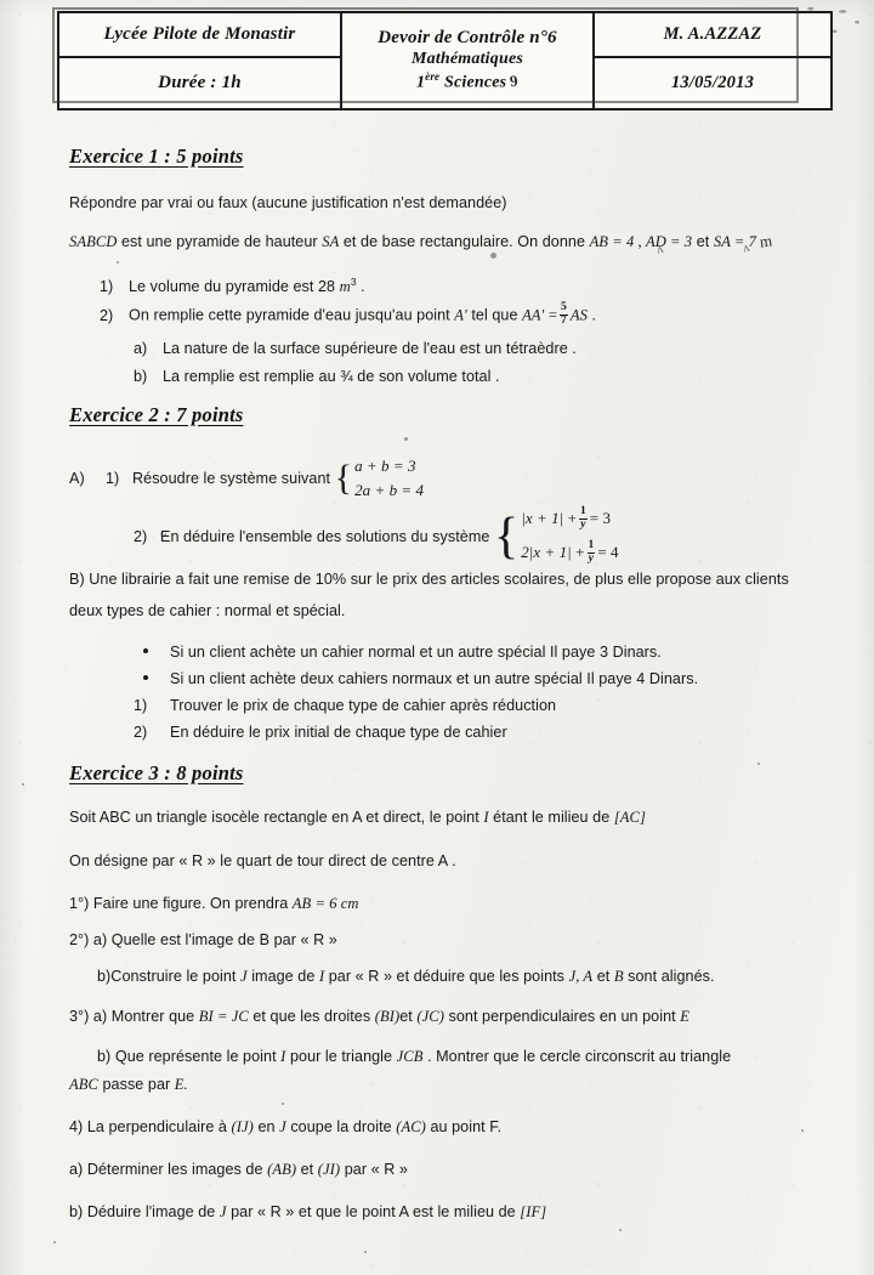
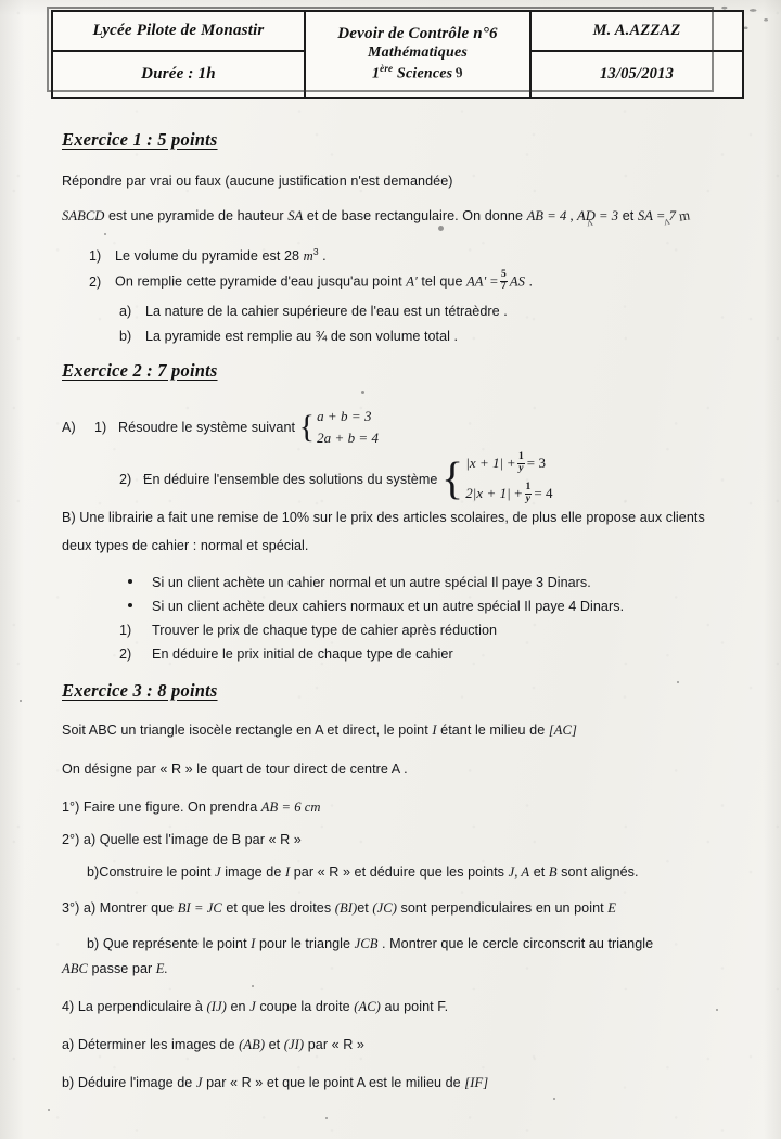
  Durée : 1h	13/05/2013
  Exercice 1 : 5 points
  Répondre par vrai ou faux (aucune justification n'est demandée)
  1) Le volume du pyramide est 28 m3 .
  2) On remplie cette pyramide d'eau jusqu'au point A' tel que AA' =
  5
  7
  AS .
- a) La nature de la surface supérieure de l'eau est un tétraèdre .
+ a) La nature de la cahier supérieure de l'eau est un tétraèdre .
- b) La remplie est remplie au ¾ de son volume total .
+ b) La pyramide est remplie au ¾ de son volume total .
  Exercice 2 : 7 points
  A) 1) Résoudre le système suivant
  {
  a + b = 3
  2a + b = 4
  2) En déduire l'ensemble des solutions du système
  {
  |x + 1| +
  1
  y
  = 3
  2|x + 1| +
  1
  y
  = 4
  ʼʻ
  B) Une librairie a fait une remise de 10% sur le prix des articles scolaires, de plus elle propose aux clients
  deux types de cahier : normal et spécial.
  Si un client achète un cahier normal et un autre spécial Il paye 3 Dinars.
  Si un client achète deux cahiers normaux et un autre spécial Il paye 4 Dinars.
  1) Trouver le prix de chaque type de cahier après réduction
  2) En déduire le prix initial de chaque type de cahier
  Exercice 3 : 8 points
  Soit ABC un triangle isocèle rectangle en A et direct, le point I étant le milieu de [AC]
  On désigne par « R » le quart de tour direct de centre A .
  1°) Faire une figure. On prendra AB = 6 cm
  2°) a) Quelle est l'image de B par « R »
  b)Construire le point J image de I par « R » et déduire que les points J, A et B sont alignés.
  3°) a) Montrer que BI = JC et que les droites (BI)et (JC) sont perpendiculaires en un point E
  b) Que représente le point I pour le triangle JCB . Montrer que le cercle circonscrit au triangle
  ABC passe par E.
  4) La perpendiculaire à (IJ) en J coupe la droite (AC) au point F.
  a) Déterminer les images de (AB) et (JI) par « R »
  b) Déduire l'image de J par « R » et que le point A est le milieu de [IF]
